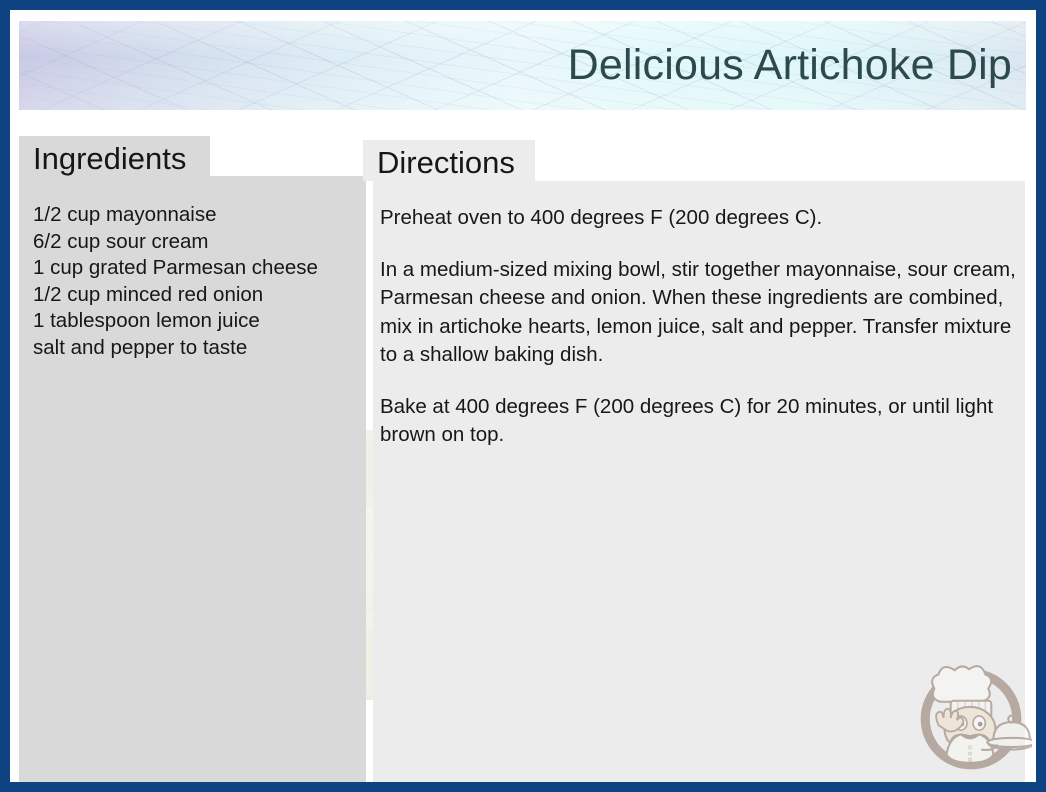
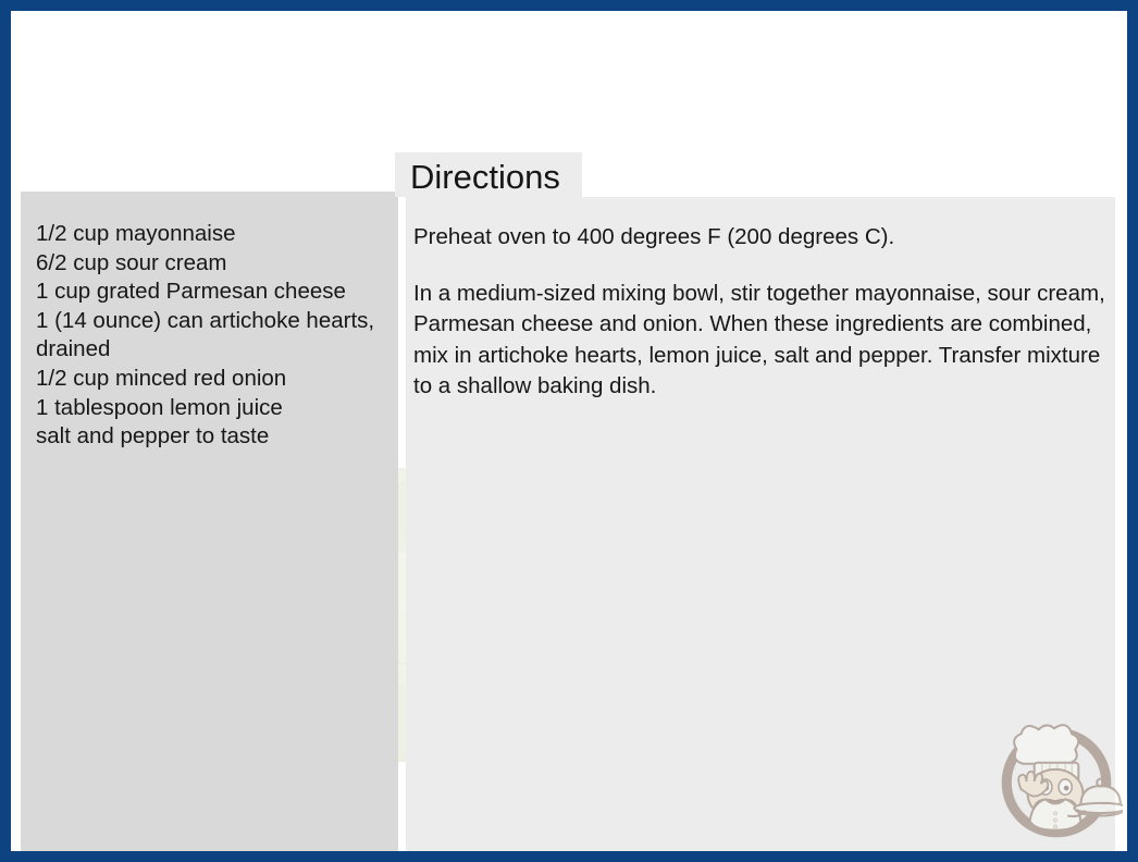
- Delicious Artichoke Dip
- Ingredients
  1/2 cup mayonnaise
  6/2 cup sour cream
  1 cup grated Parmesan cheese
+ 1 (14 ounce) can artichoke hearts, drained
  1/2 cup minced red onion
  1 tablespoon lemon juice
  salt and pepper to taste
  Directions
  Preheat oven to 400 degrees F (200 degrees C).
  In a medium-sized mixing bowl, stir together mayonnaise, sour cream, Parmesan cheese and onion. When these ingredients are combined, mix in artichoke hearts, lemon juice, salt and pepper. Transfer mixture to a shallow baking dish.
- Bake at 400 degrees F (200 degrees C) for 20 minutes, or until light brown on top.
